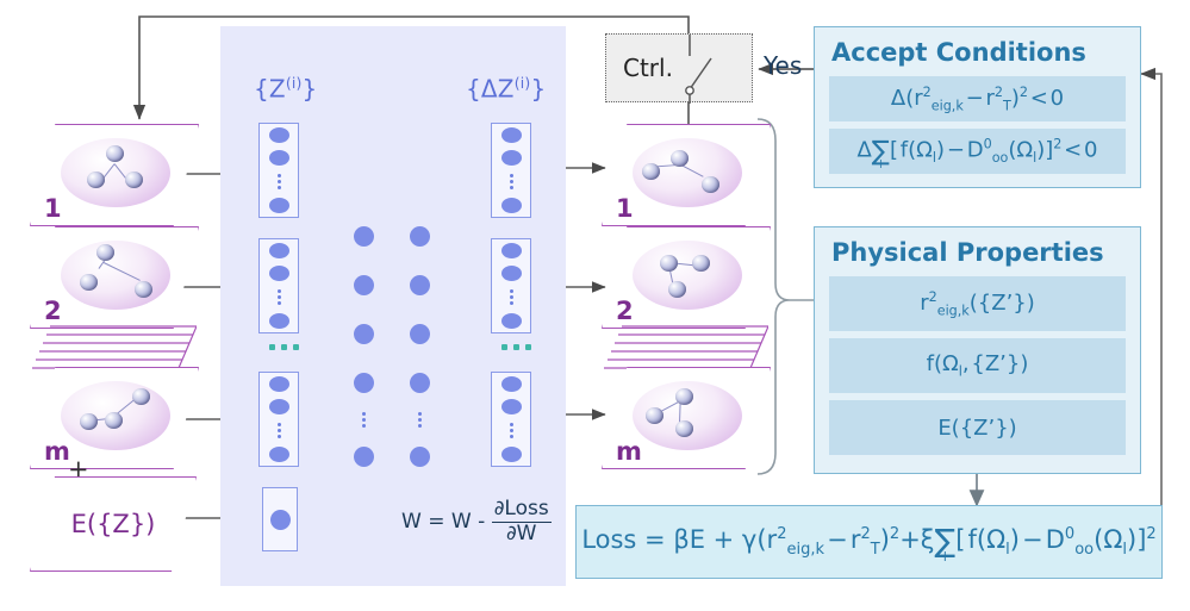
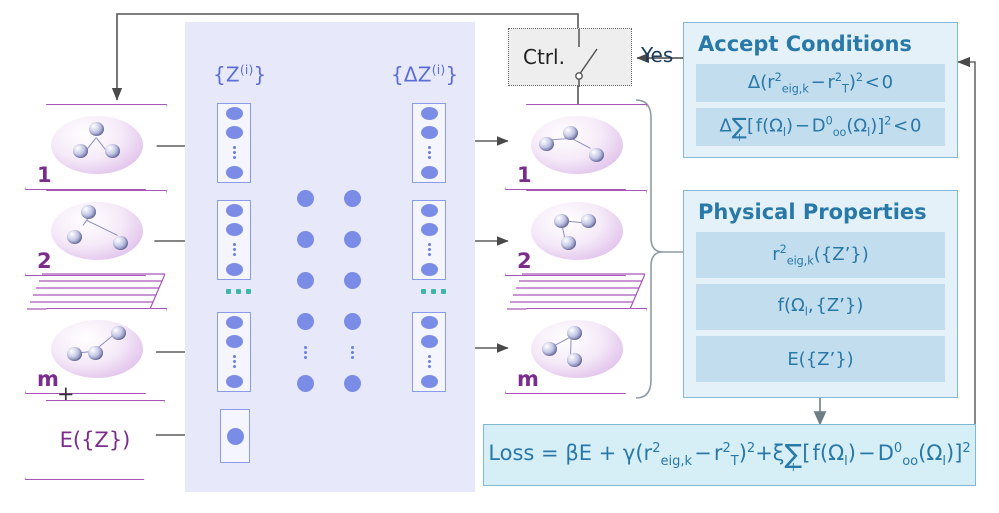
  {Z(i)}
  {ΔZ(i)}
  1
  2
  m
  +
  E({Z})
  1
  2
  m
  Ctrl.
  Yes
  Accept Conditions
  Δ(r2eig,k − r2T)2 < 0
  Δ∑
  l
  [ f(Ωl) − D0oo(Ωl)]2 < 0
  Physical Properties
  r2eig,k({Z’})
  f(Ωl, {Z’})
  E({Z’})
  Loss = βE + γ(r2eig,k − r2T)2+ξ∑
  l
  [ f(Ωl) − D0oo(Ωl)]2
- W = W -
- ∂Loss
- ∂W
